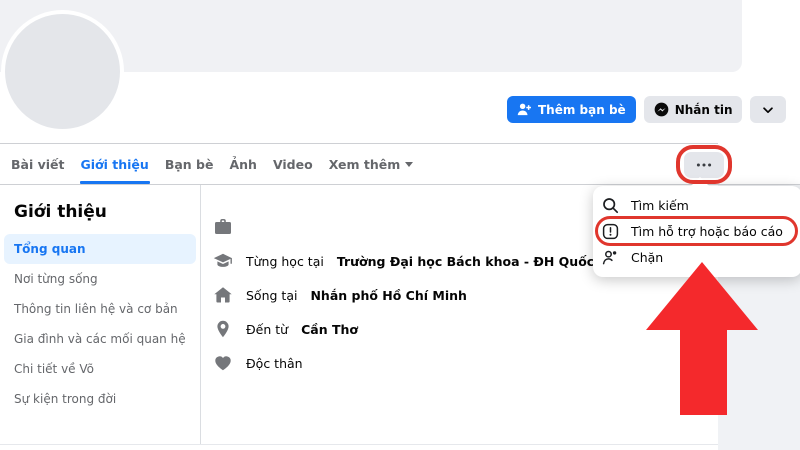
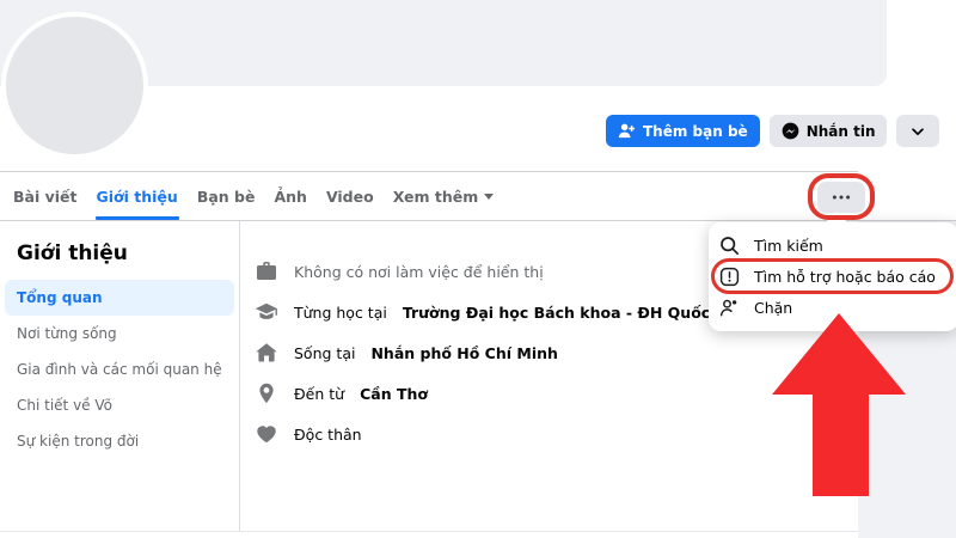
  Thêm bạn bè
  Nhắn tin
  Bài viết
  Giới thiệu
  Bạn bè
  Ảnh
  Video
  Xem thêm
  Giới thiệu
  Tổng quan
  Nơi từng sống
- Thông tin liên hệ và cơ bản
  Gia đình và các mối quan hệ
  Chi tiết về Võ
  Sự kiện trong đời
+ Không có nơi làm việc để hiển thị
  Từng học tại
  Trường Đại học Bách khoa - ĐH Quốc
  Sống tại
  Nhắn phố Hồ Chí Minh
  Đến từ
  Cần Thơ
  Độc thân
  Tìm kiếm
  Tìm hỗ trợ hoặc báo cáo
  Chặn
